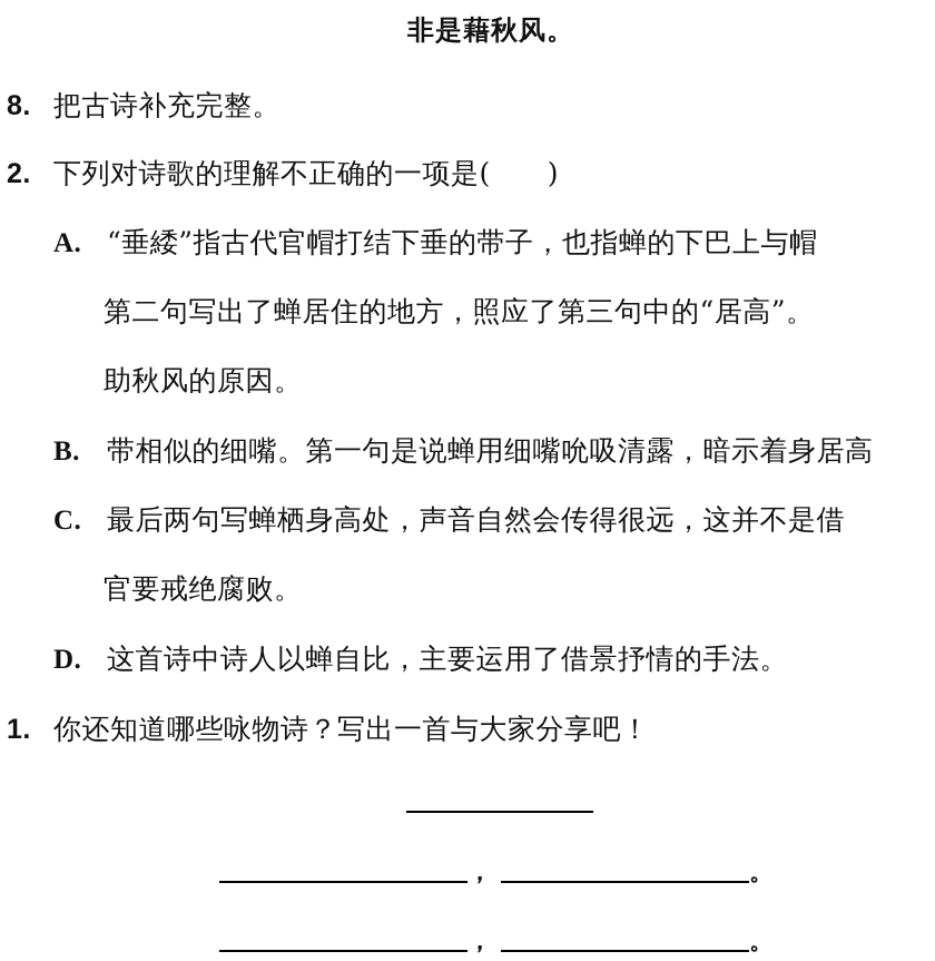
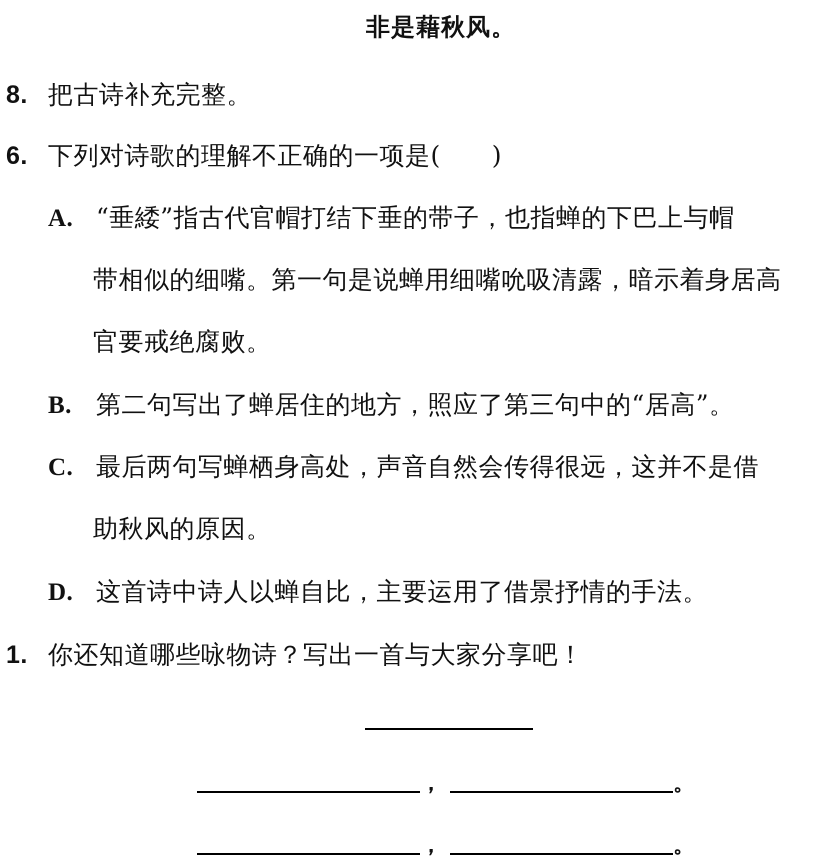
  非是藉秋风。
  8. 把古诗补充完整。
- 2. 下列对诗歌的理解不正确的一项是( )
+ 6. 下列对诗歌的理解不正确的一项是( )
  A. “垂緌”指古代官帽打结下垂的带子，也指蝉的下巴上与帽
- 第二句写出了蝉居住的地方，照应了第三句中的“居高”。
+ 带相似的细嘴。第一句是说蝉用细嘴吮吸清露，暗示着身居高
- 助秋风的原因。
+ 官要戒绝腐败。
- B. 带相似的细嘴。第一句是说蝉用细嘴吮吸清露，暗示着身居高
+ B. 第二句写出了蝉居住的地方，照应了第三句中的“居高”。
  C. 最后两句写蝉栖身高处，声音自然会传得很远，这并不是借
- 官要戒绝腐败。
+ 助秋风的原因。
  D. 这首诗中诗人以蝉自比，主要运用了借景抒情的手法。
  1. 你还知道哪些咏物诗？写出一首与大家分享吧！
  ，
  。
  ，
  。
